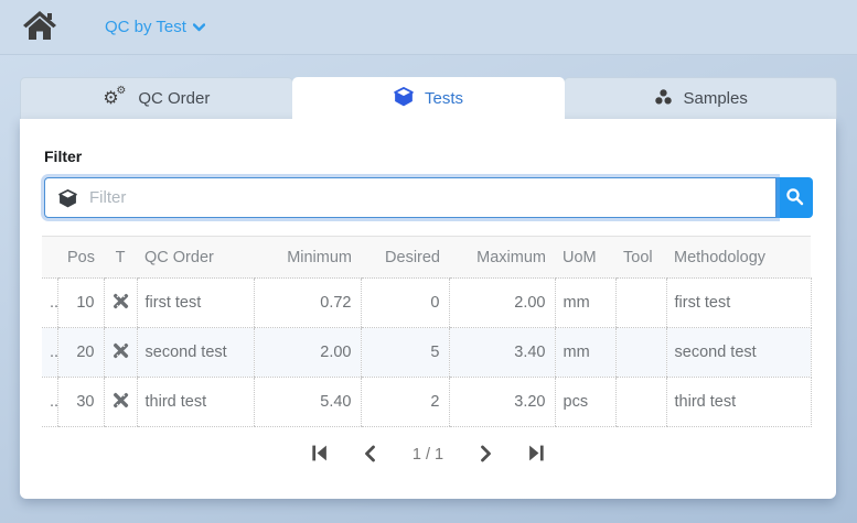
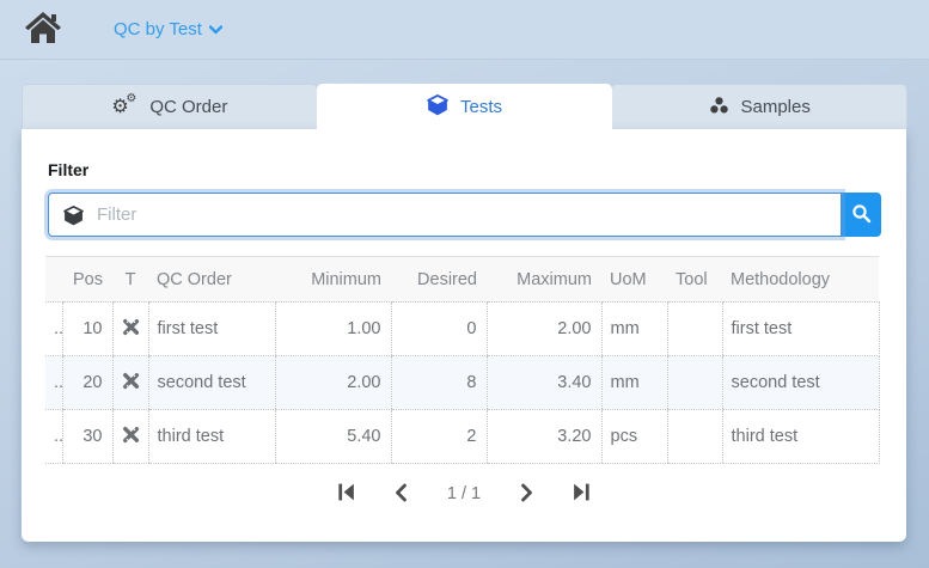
  QC by Test
  ⚙
  ⚙
  QC Order
  Tests
  Samples
  Filter
  Filter
  	Pos	T	QC Order	Minimum	Desired	Maximum	UoM	Tool	Methodology
- ..	10		first test	0.72	0	2.00	mm		first test
+ ..	10		first test	1.00	0	2.00	mm		first test
- ..	20		second test	2.00	5	3.40	mm		second test
+ ..	20		second test	2.00	8	3.40	mm		second test
  ..	30		third test	5.40	2	3.20	pcs		third test
  1 / 1
